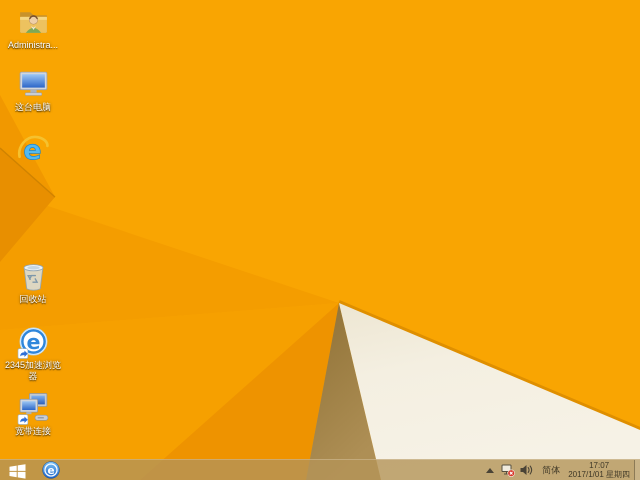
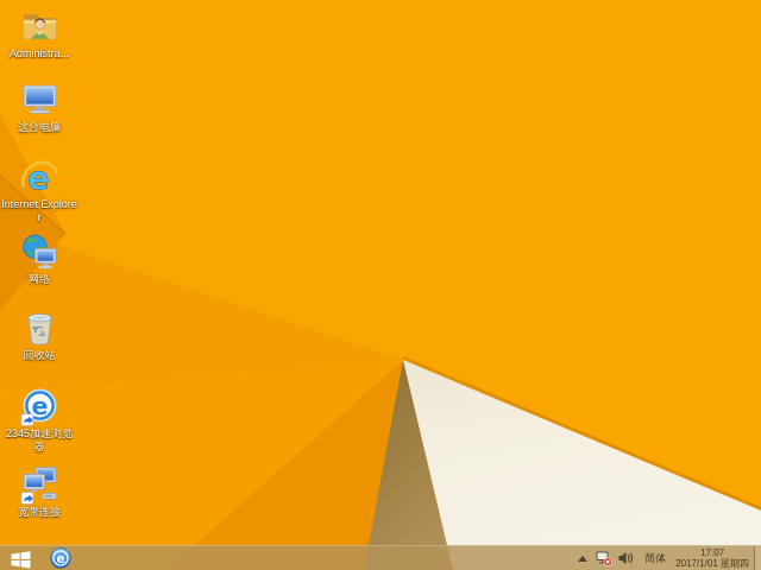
  Administra...
  这台电脑
  e
+ Internet Explorer
+ 网络
  回收站
  e
  2345加速浏览器
  宽带连接
  e
  简体
  17:07
  2017/1/01 星期四
